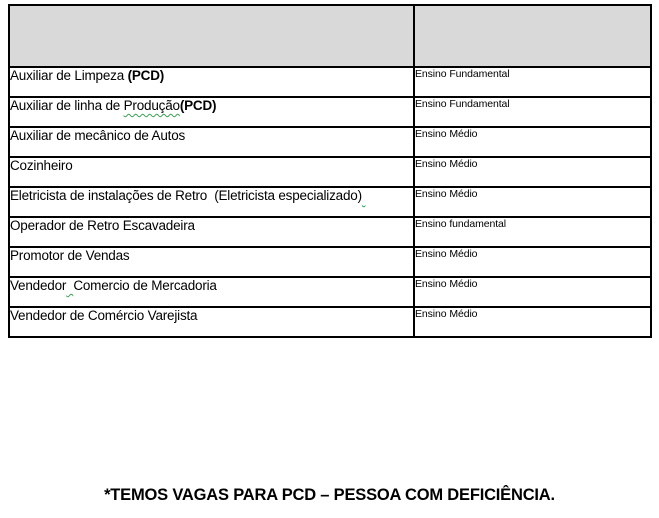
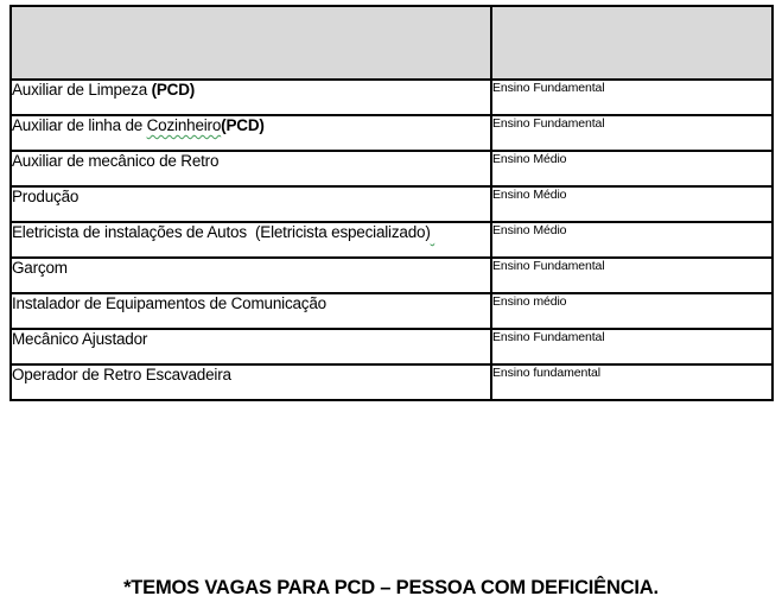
  Auxiliar de Limpeza (PCD)	Ensino Fundamental
- Auxiliar de linha de Produção(PCD)	Ensino Fundamental
+ Auxiliar de linha de Cozinheiro(PCD)	Ensino Fundamental
- Auxiliar de mecânico de Autos	Ensino Médio
+ Auxiliar de mecânico de Retro	Ensino Médio
- Cozinheiro	Ensino Médio
+ Produção	Ensino Médio
- Eletricista de instalações de Retro (Eletricista especializado)	Ensino Médio
+ Eletricista de instalações de Autos (Eletricista especializado)	Ensino Médio
+ Garçom	Ensino Fundamental
+ Instalador de Equipamentos de Comunicação	Ensino médio
+ Mecânico Ajustador	Ensino Fundamental
  Operador de Retro Escavadeira	Ensino fundamental
- Promotor de Vendas	Ensino Médio
- Vendedor Comercio de Mercadoria	Ensino Médio
- Vendedor de Comércio Varejista	Ensino Médio
  *TEMOS VAGAS PARA PCD – PESSOA COM DEFICIÊNCIA.
